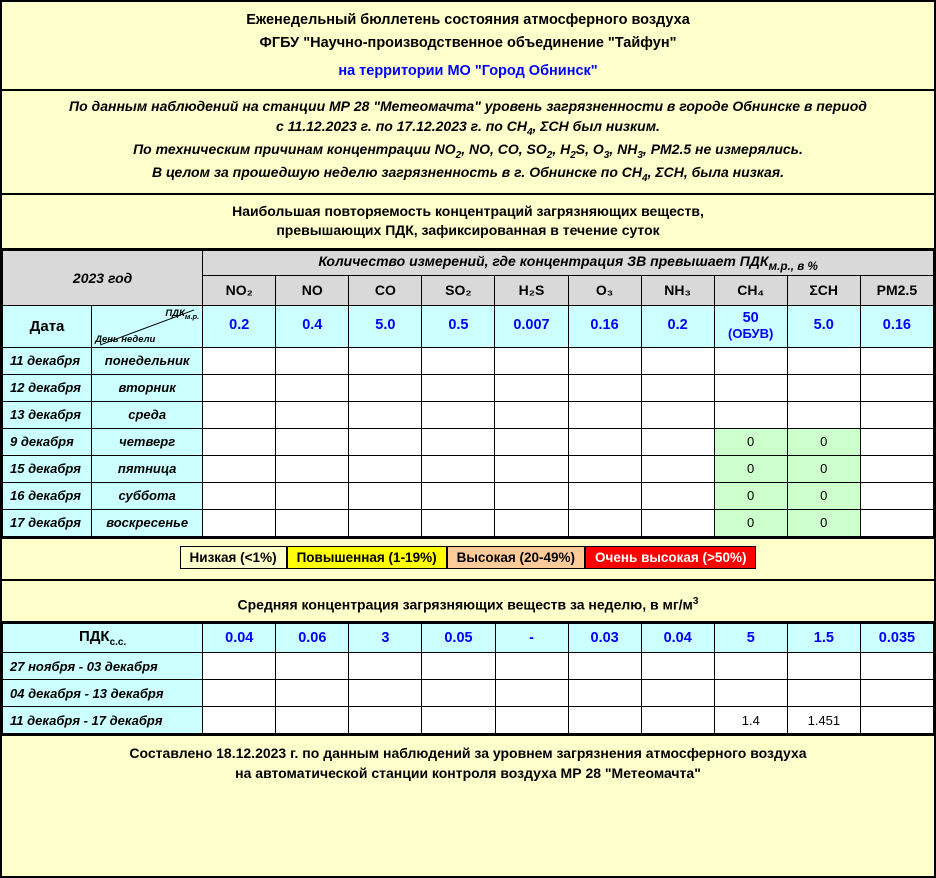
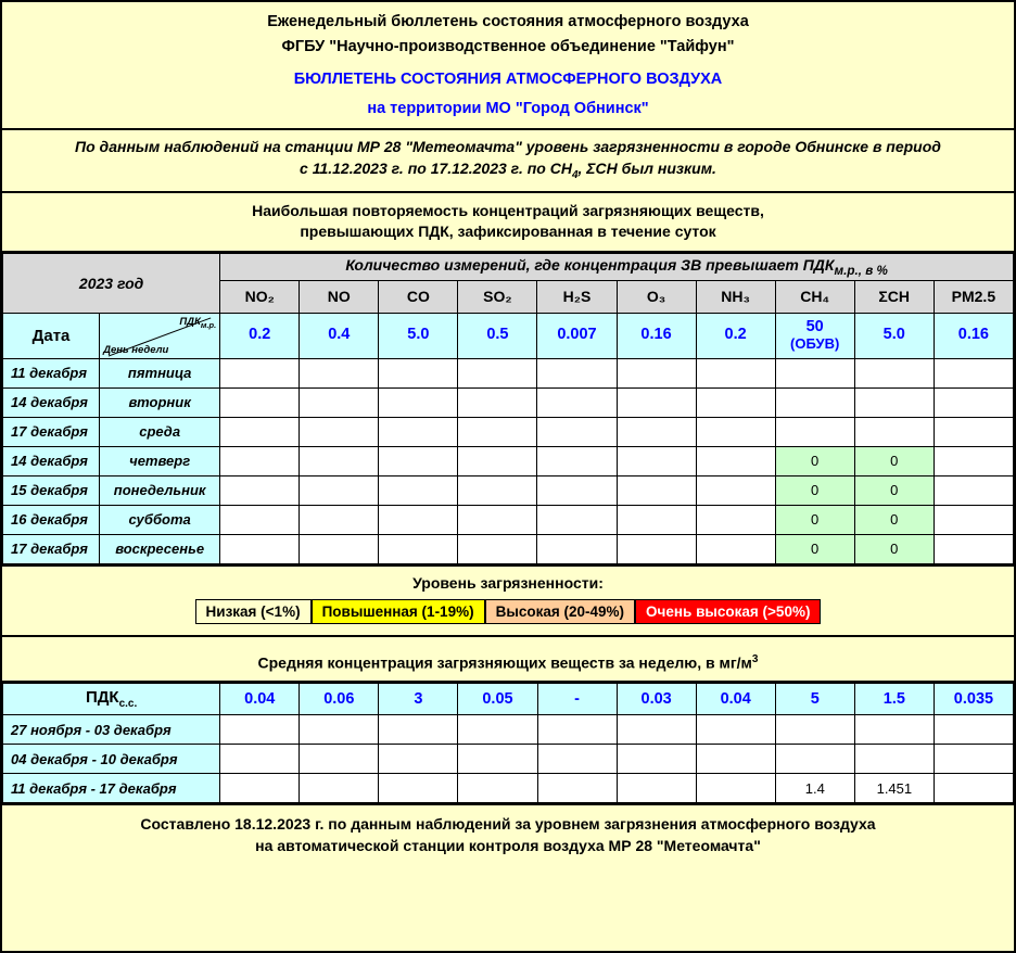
  Еженедельный бюллетень состояния атмосферного воздуха
  ФГБУ "Научно-производственное объединение "Тайфун"
+ БЮЛЛЕТЕНЬ СОСТОЯНИЯ АТМОСФЕРНОГО ВОЗДУХА
  на территории МО "Город Обнинск"
  По данным наблюдений на станции МР 28 "Метеомачта" уровень загрязненности в городе Обнинске в период
  с 11.12.2023 г. по 17.12.2023 г. по СН4, ΣСН был низким.
- По техническим причинам концентрации NO2, NO, CO, SO2, H2S, O3, NH3, PM2.5 не измерялись.
- В целом за прошедшую неделю загрязненность в г. Обнинске по СН4, ΣСН, была низкая.
  Наибольшая повторяемость концентраций загрязняющих веществ,
  превышающих ПДК, зафиксированная в течение суток
  2023 год	Количество измерений, где концентрация ЗВ превышает ПДКм.р., в %
  NO₂	NO	CO	SO₂	H₂S	O₃	NH₃	CH₄	ΣСН	PM2.5
  Дата	ПДКм.р. День недели	0.2	0.4	5.0	0.5	0.007	0.16	0.2	50 (ОБУВ)	5.0	0.16
- 11 декабря	понедельник
+ 11 декабря	пятница
- 12 декабря	вторник
+ 14 декабря	вторник
- 13 декабря	среда
+ 17 декабря	среда
- 9 декабря	четверг								0	0
+ 14 декабря	четверг								0	0
- 15 декабря	пятница								0	0
+ 15 декабря	понедельник								0	0
  16 декабря	суббота								0	0
  17 декабря	воскресенье								0	0
+ Уровень загрязненности:
  Низкая (<1%)
  Повышенная (1-19%)
  Высокая (20-49%)
  Очень высокая (>50%)
  Средняя концентрация загрязняющих веществ за неделю, в мг/м3
  ПДКс.с.	0.04	0.06	3	0.05	-	0.03	0.04	5	1.5	0.035
  27 ноября - 03 декабря
- 04 декабря - 13 декабря
+ 04 декабря - 10 декабря
  11 декабря - 17 декабря								1.4	1.451
  Составлено 18.12.2023 г. по данным наблюдений за уровнем загрязнения атмосферного воздуха
  на автоматической станции контроля воздуха МР 28 "Метеомачта"
